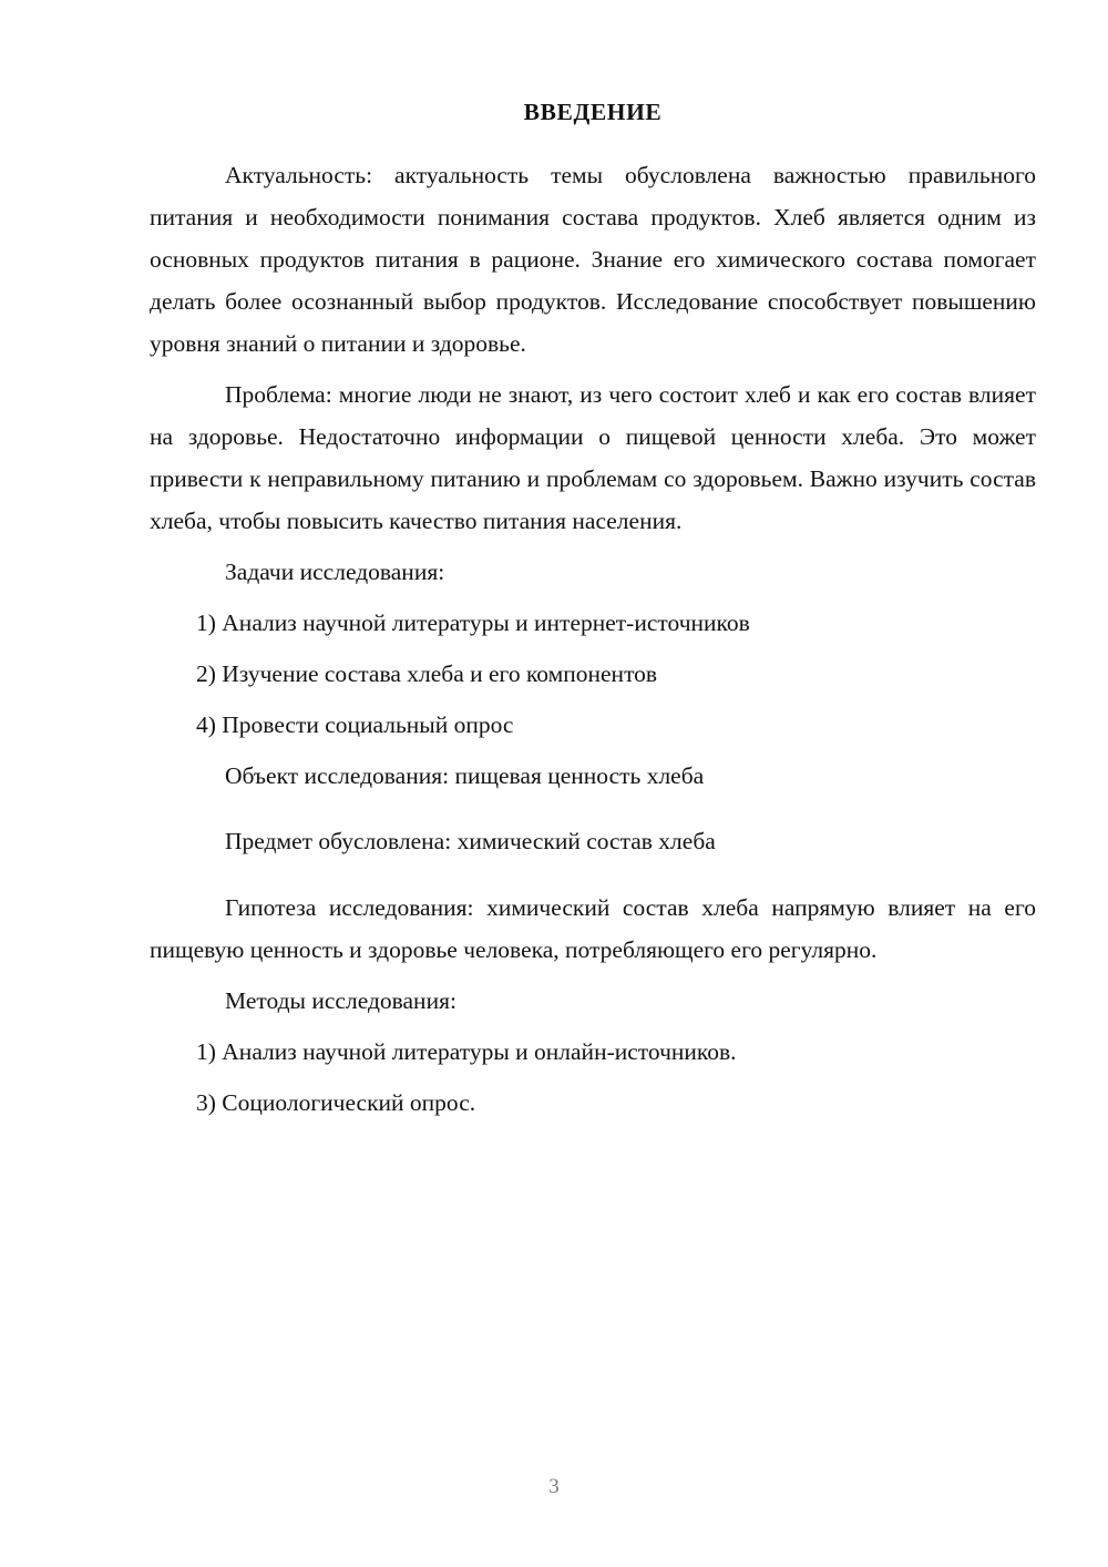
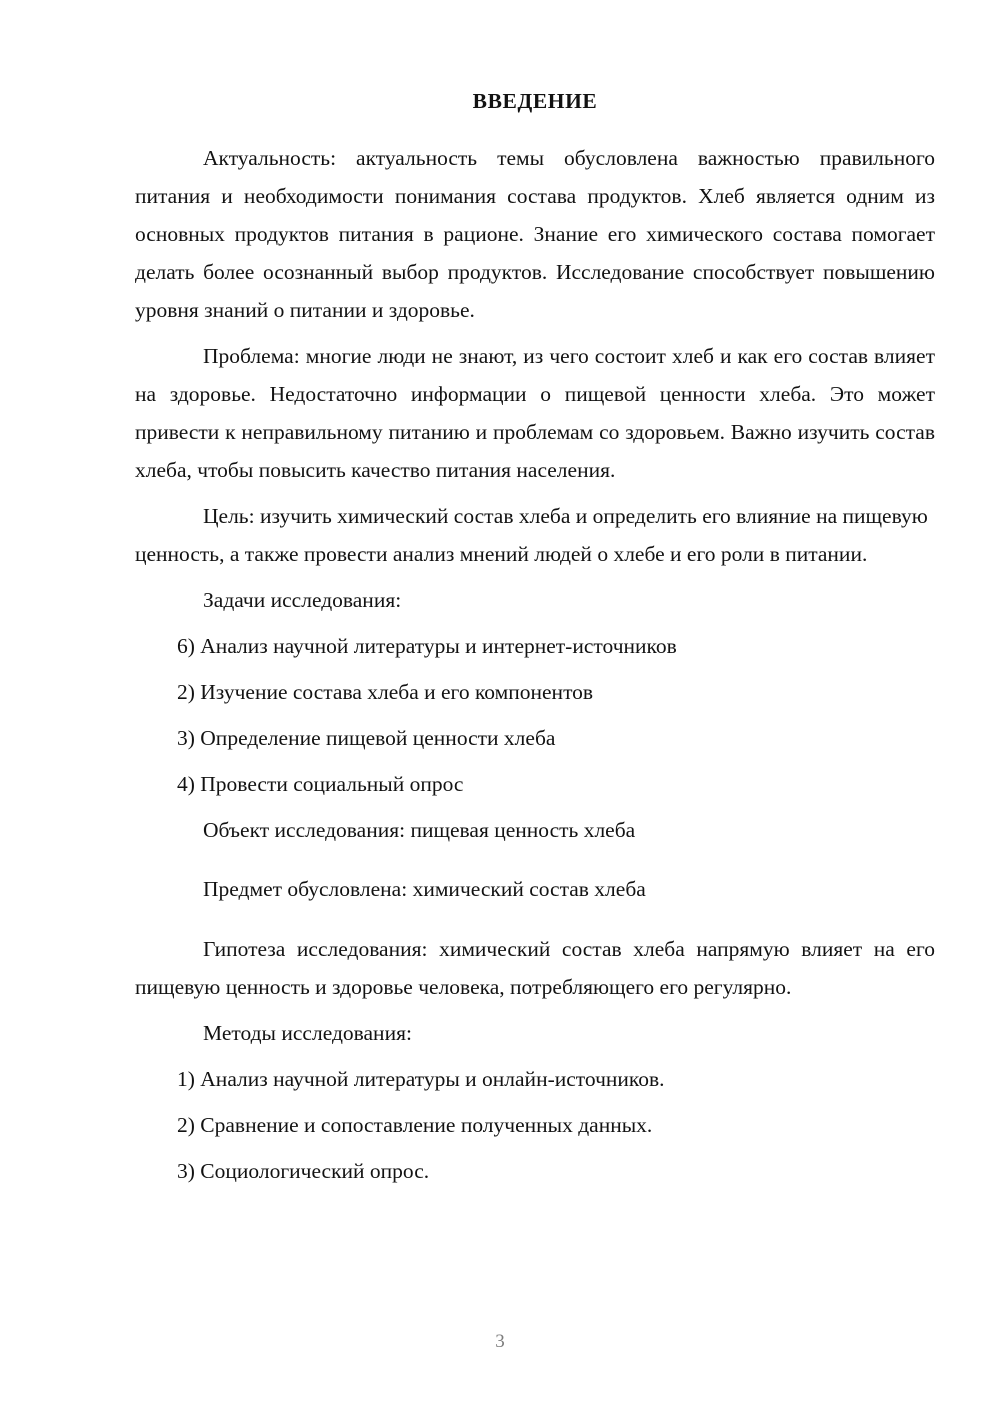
  ВВЕДЕНИЕ
  Актуальность: актуальность темы обусловлена важностью правильного питания и необходимости понимания состава продуктов. Хлеб является одним из основных продуктов питания в рационе. Знание его химического состава помогает делать более осознанный выбор продуктов. Исследование способствует повышению уровня знаний о питании и здоровье.
  Проблема: многие люди не знают, из чего состоит хлеб и как его состав влияет на здоровье. Недостаточно информации о пищевой ценности хлеба. Это может привести к неправильному питанию и проблемам со здоровьем. Важно изучить состав хлеба, чтобы повысить качество питания населения.
+ Цель: изучить химический состав хлеба и определить его влияние на пищевую ценность, а также провести анализ мнений людей о хлебе и его роли в питании.
  Задачи исследования:
- 1) Анализ научной литературы и интернет-источников
+ 6) Анализ научной литературы и интернет-источников
  2) Изучение состава хлеба и его компонентов
+ 3) Определение пищевой ценности хлеба
  4) Провести социальный опрос
  Объект исследования: пищевая ценность хлеба
  Предмет обусловлена: химический состав хлеба
  Гипотеза исследования: химический состав хлеба напрямую влияет на его пищевую ценность и здоровье человека, потребляющего его регулярно.
  Методы исследования:
  1) Анализ научной литературы и онлайн-источников.
+ 2) Сравнение и сопоставление полученных данных.
  3) Социологический опрос.
  3
